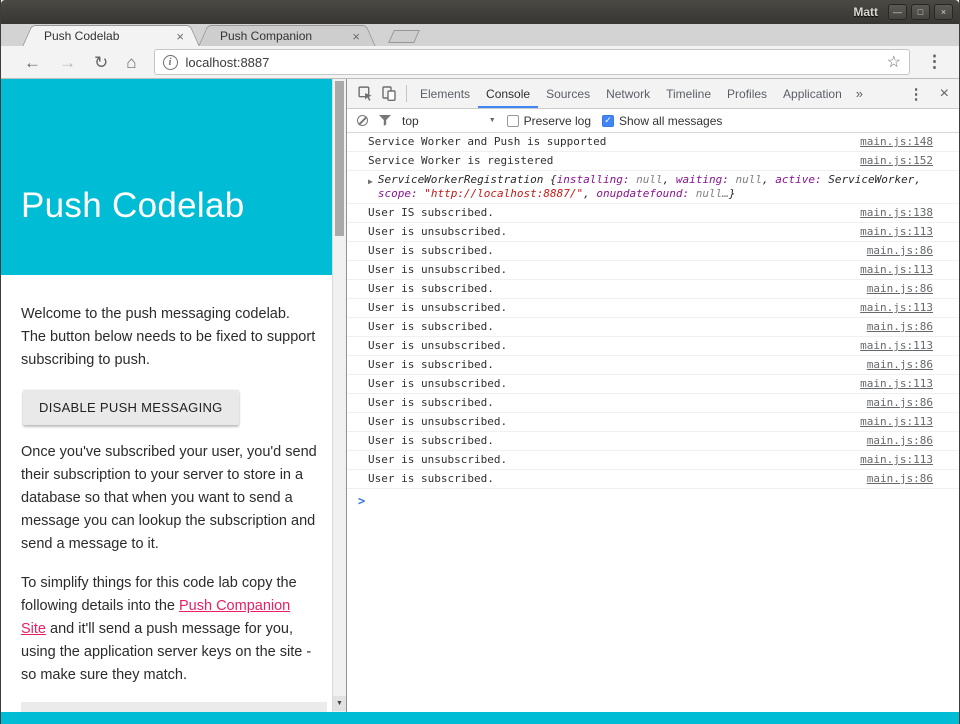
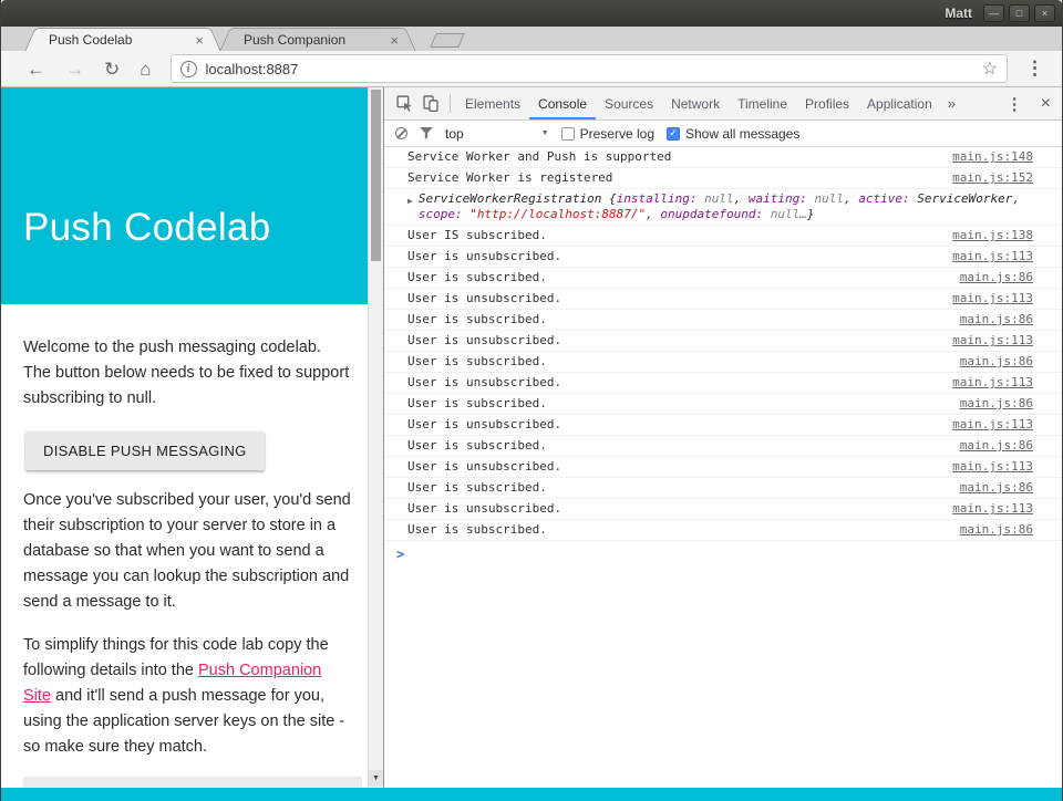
  Matt
  —
  □
  ×
  Push Codelab
  ×
  Push Companion
  ×
  ←
  →
  ↻
  ⌂
  i
  localhost:8887
  ☆
  ⋮
  Push Codelab
- Welcome to the push messaging codelab. The button below needs to be fixed to support subscribing to push.
+ Welcome to the push messaging codelab. The button below needs to be fixed to support subscribing to null.
  DISABLE PUSH MESSAGING
  Once you've subscribed your user, you'd send their subscription to your server to store in a database so that when you want to send a message you can lookup the subscription and send a message to it.
  To simplify things for this code lab copy the following details into the Push Companion Site and it'll send a push message for you, using the application server keys on the site - so make sure they match.
  Elements
  Console
  Sources
  Network
  Timeline
  Profiles
  Application
  »
  ⋮
  ×
  top
  Preserve log
  ✓
  Show all messages
  Service Worker and Push is supported
  main.js:148
  Service Worker is registered
  main.js:152
  ▶
  ServiceWorkerRegistration {installing: null, waiting: null, active: ServiceWorker, scope: "http://localhost:8887/", onupdatefound: null…}
  User IS subscribed.
  main.js:138
  User is unsubscribed.
  main.js:113
  User is subscribed.
  main.js:86
  User is unsubscribed.
  main.js:113
  User is subscribed.
  main.js:86
  User is unsubscribed.
  main.js:113
  User is subscribed.
  main.js:86
  User is unsubscribed.
  main.js:113
  User is subscribed.
  main.js:86
  User is unsubscribed.
  main.js:113
  User is subscribed.
  main.js:86
  User is unsubscribed.
  main.js:113
  User is subscribed.
  main.js:86
  User is unsubscribed.
  main.js:113
  User is subscribed.
  main.js:86
  >
